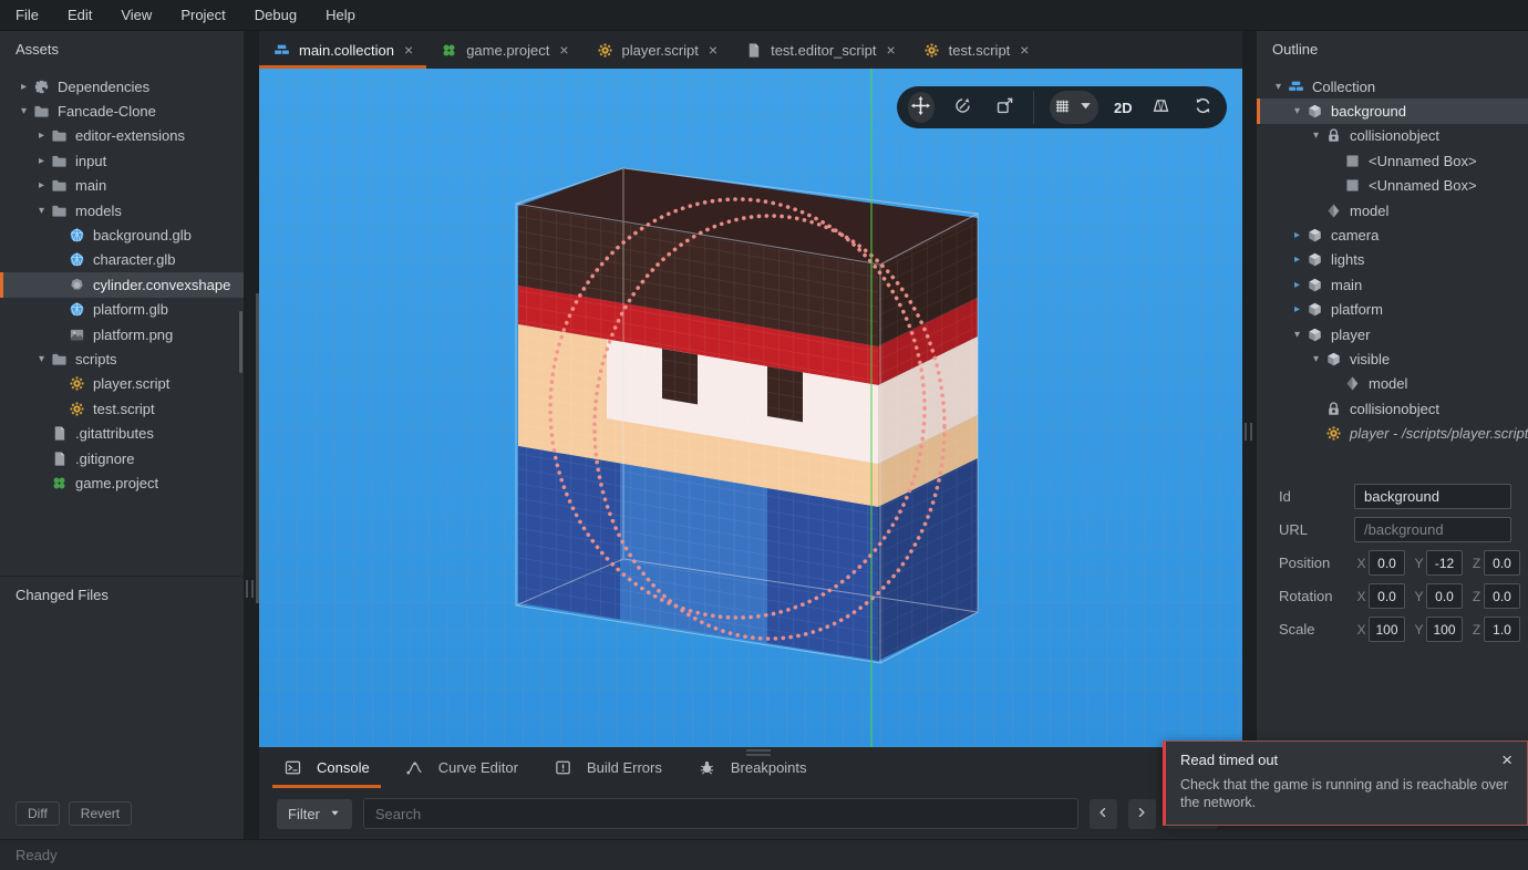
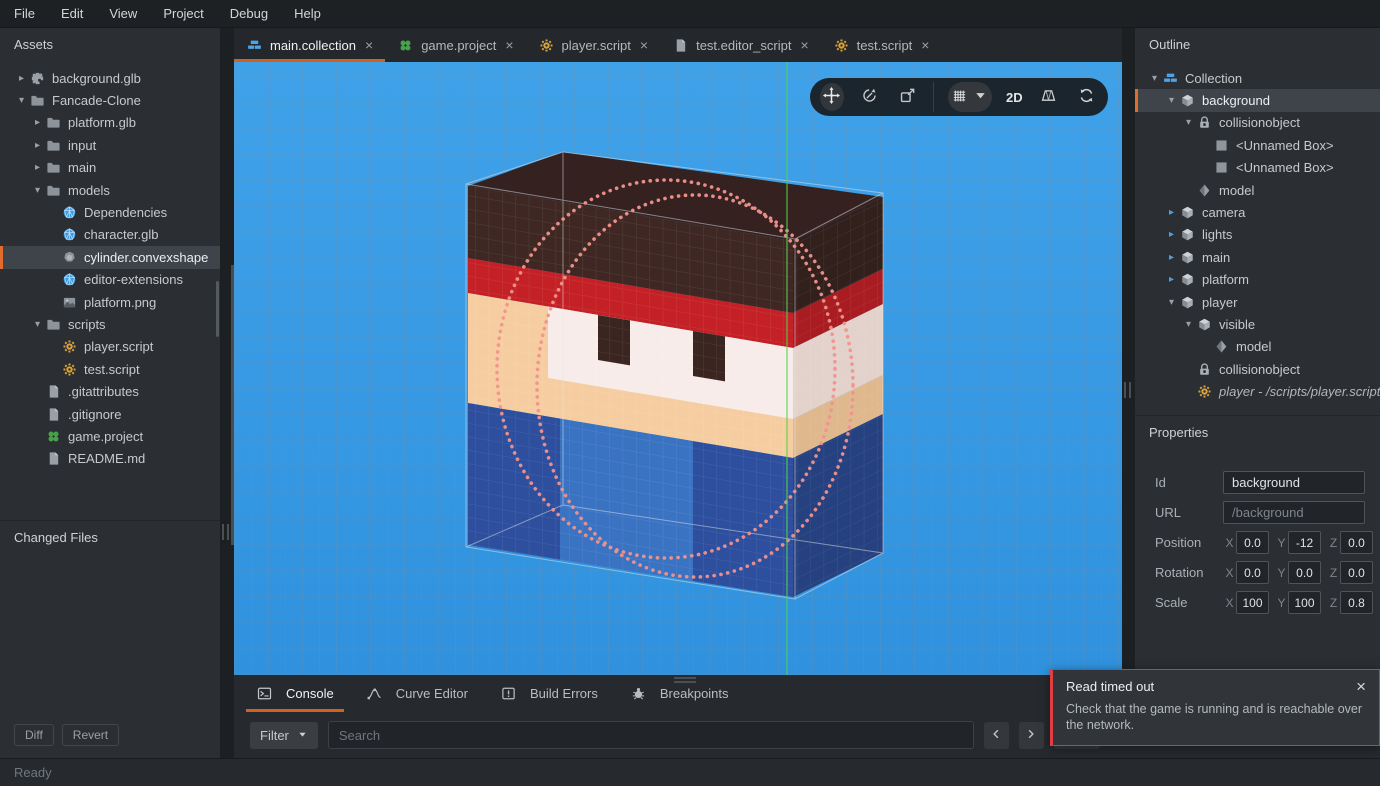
  File
  Edit
  View
  Project
  Debug
  Help
  Assets
  ▸
- Dependencies
+ background.glb
  ▾
  Fancade-Clone
  ▸
- editor-extensions
+ platform.glb
  ▸
  input
  ▸
  main
  ▾
  models
- background.glb
+ Dependencies
  character.glb
  cylinder.convexshape
- platform.glb
+ editor-extensions
  platform.png
  ▾
  scripts
  player.script
  test.script
  .gitattributes
  .gitignore
  game.project
+ README.md
  Changed Files
  Diff
  Revert
  main.collection
  ×
  game.project
  ×
  player.script
  ×
  test.editor_script
  ×
  test.script
  ×
  2D
  Outline
  ▾
  Collection
  ▾
  background
  ▾
  collisionobject
  <Unnamed Box>
  <Unnamed Box>
  model
  ▸
  camera
  ▸
  lights
  ▸
  main
  ▸
  platform
  ▾
  player
  ▾
  visible
  model
  collisionobject
  player - /scripts/player.script
+ Properties
  Id
  background
  URL
  /background
  Position
  X
  0.0
  Y
  -12
  Z
  0.0
  Rotation
  X
  0.0
  Y
  0.0
  Z
  0.0
  Scale
  X
  100
  Y
  100
  Z
- 1.0
+ 0.8
  Console
  Curve Editor
  Build Errors
  Breakpoints
  Filter
  Search
  Ready
  Read timed out
  ×
  Check that the game is running and is reachable over the network.
